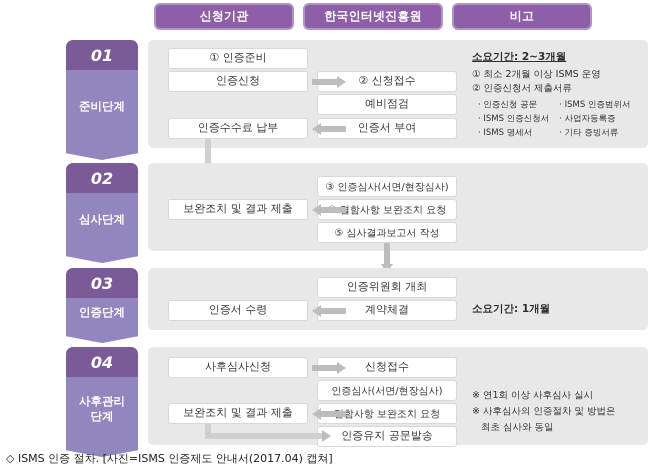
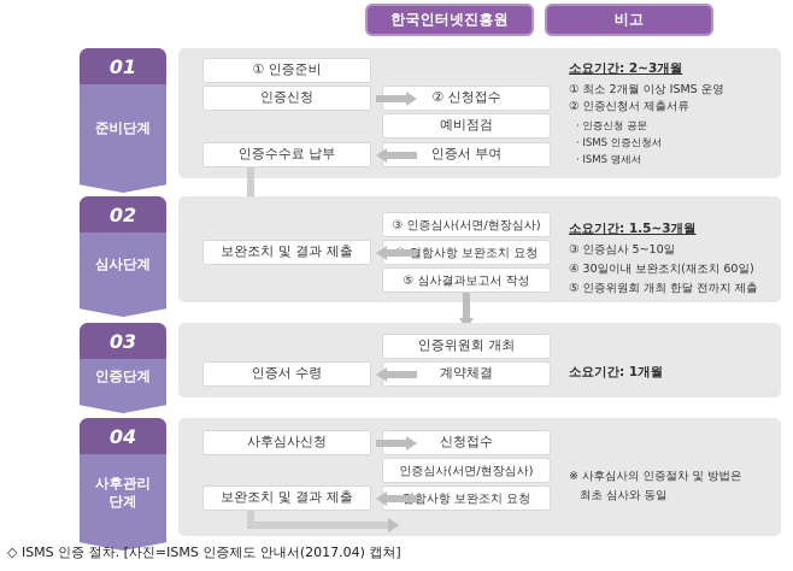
- 신청기관
  한국인터넷진흥원
  비고
  01
  준비단계
  ① 인증준비
  인증신청
  인증수수료 납부
  ② 신청접수
  예비점검
  인증서 부여
  소요기간: 2~3개월
  ① 최소 2개월 이상 ISMS 운영
  ② 인증신청서 제출서류
  · 인증신청 공문
  · ISMS 인증신청서
  · ISMS 명세서
- · ISMS 인증범위서
- · 사업자등록증
- · 기타 증빙서류
  02
  심사단계
  보완조치 및 결과 제출
  ③ 인증심사(서면/현장심사)
  함사항 보완조치 요청
  ⑤ 심사결과보고서 작성
+ 소요기간: 1.5~3개월
+ ③ 인증심사 5~10일
+ ④ 30일이내 보완조치(재조치 60일)
+ ⑤ 인증위원회 개최 한달 전까지 제출
  03
  인증단계
  인증서 수령
  인증위원회 개최
  계약체결
  소요기간: 1개월
  04
  사후관리
  단계
  사후심사신청
  보완조치 및 결과 제출
  신청접수
  인증심사(서면/현장심사)
  함사항 보완조치 요청
- 인증유지 공문발송
- ※ 연1회 이상 사후심사 실시
  ※ 사후심사의 인증절차 및 방법은
  최초 심사와 동일
  ◇ ISMS 인증 절차. [사진=ISMS 인증제도 안내서(2017.04) 캡쳐]
